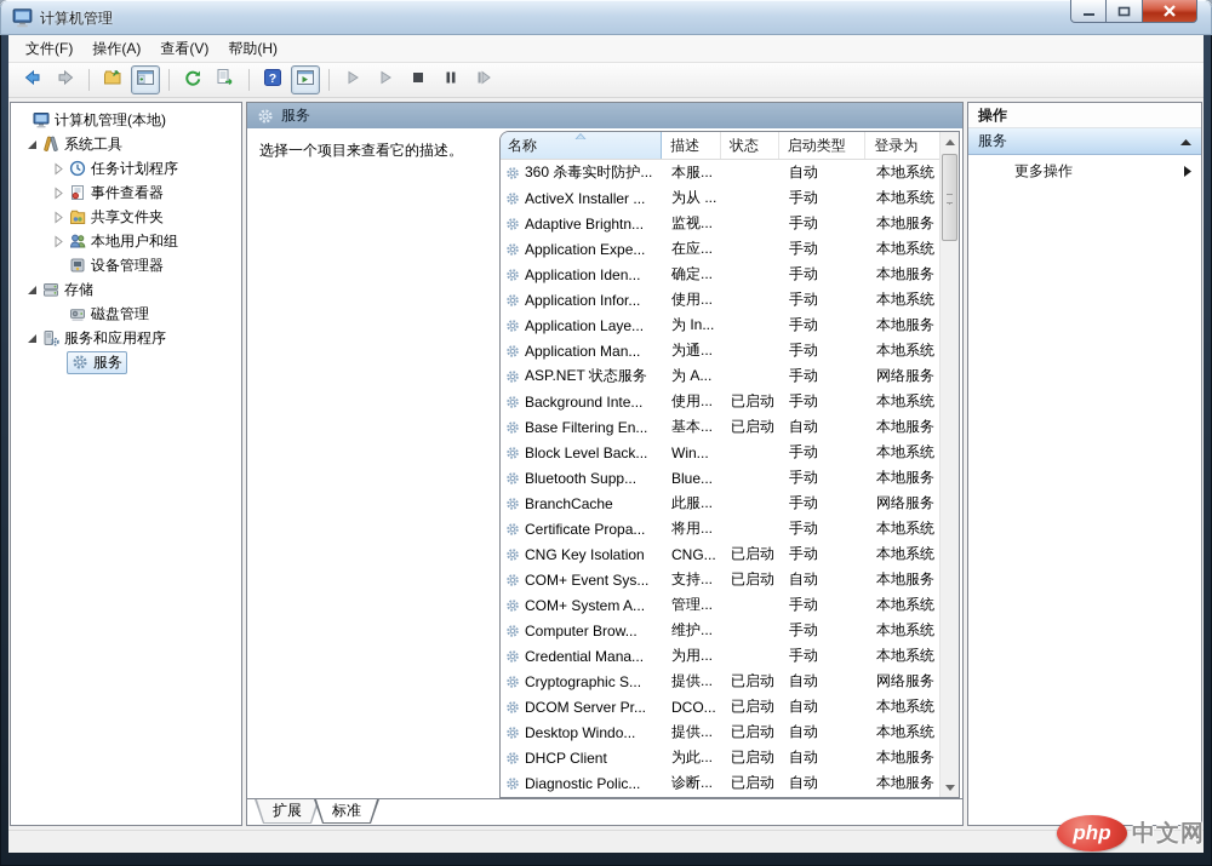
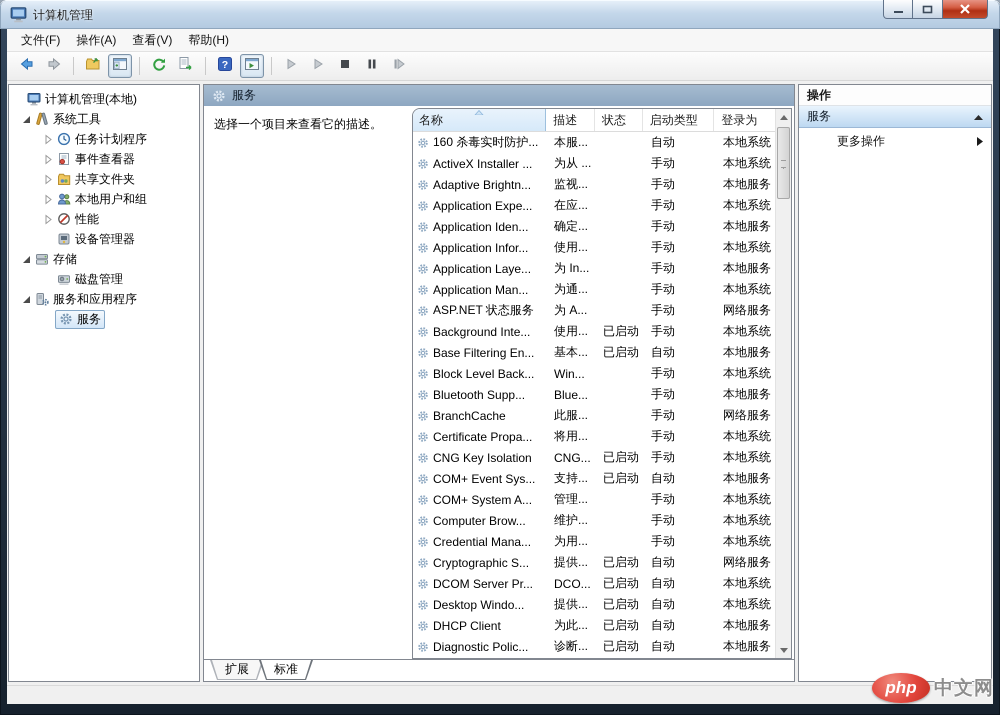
  计算机管理
  文件(F)
  操作(A)
  查看(V)
  帮助(H)
  ?
  计算机管理(本地)
  系统工具
  任务计划程序
  事件查看器
  共享文件夹
  本地用户和组
+ 性能
  设备管理器
  存储
  磁盘管理
  服务和应用程序
  服务
  服务
  选择一个项目来查看它的描述。
  名称
  描述
  状态
  启动类型
  登录为
- 360 杀毒实时防护...
+ 160 杀毒实时防护...
  本服...
  自动
  本地系统
  ActiveX Installer ...
  为从 ...
  手动
  本地系统
  Adaptive Brightn...
  监视...
  手动
  本地服务
  Application Expe...
  在应...
  手动
  本地系统
  Application Iden...
  确定...
  手动
  本地服务
  Application Infor...
  使用...
  手动
  本地系统
  Application Laye...
  为 In...
  手动
  本地服务
  Application Man...
  为通...
  手动
  本地系统
  ASP.NET 状态服务
  为 A...
  手动
  网络服务
  Background Inte...
  使用...
  已启动
  手动
  本地系统
  Base Filtering En...
  基本...
  已启动
  自动
  本地服务
  Block Level Back...
  Win...
  手动
  本地系统
  Bluetooth Supp...
  Blue...
  手动
  本地服务
  BranchCache
  此服...
  手动
  网络服务
  Certificate Propa...
  将用...
  手动
  本地系统
  CNG Key Isolation
  CNG...
  已启动
  手动
  本地系统
  COM+ Event Sys...
  支持...
  已启动
  自动
  本地服务
  COM+ System A...
  管理...
  手动
  本地系统
  Computer Brow...
  维护...
  手动
  本地系统
  Credential Mana...
  为用...
  手动
  本地系统
  Cryptographic S...
  提供...
  已启动
  自动
  网络服务
  DCOM Server Pr...
  DCO...
  已启动
  自动
  本地系统
  Desktop Windo...
  提供...
  已启动
  自动
  本地系统
  DHCP Client
  为此...
  已启动
  自动
  本地服务
  Diagnostic Polic...
  诊断...
  已启动
  自动
  本地服务
  扩展
  标准
  操作
  服务
  更多操作
  php
  中文网
